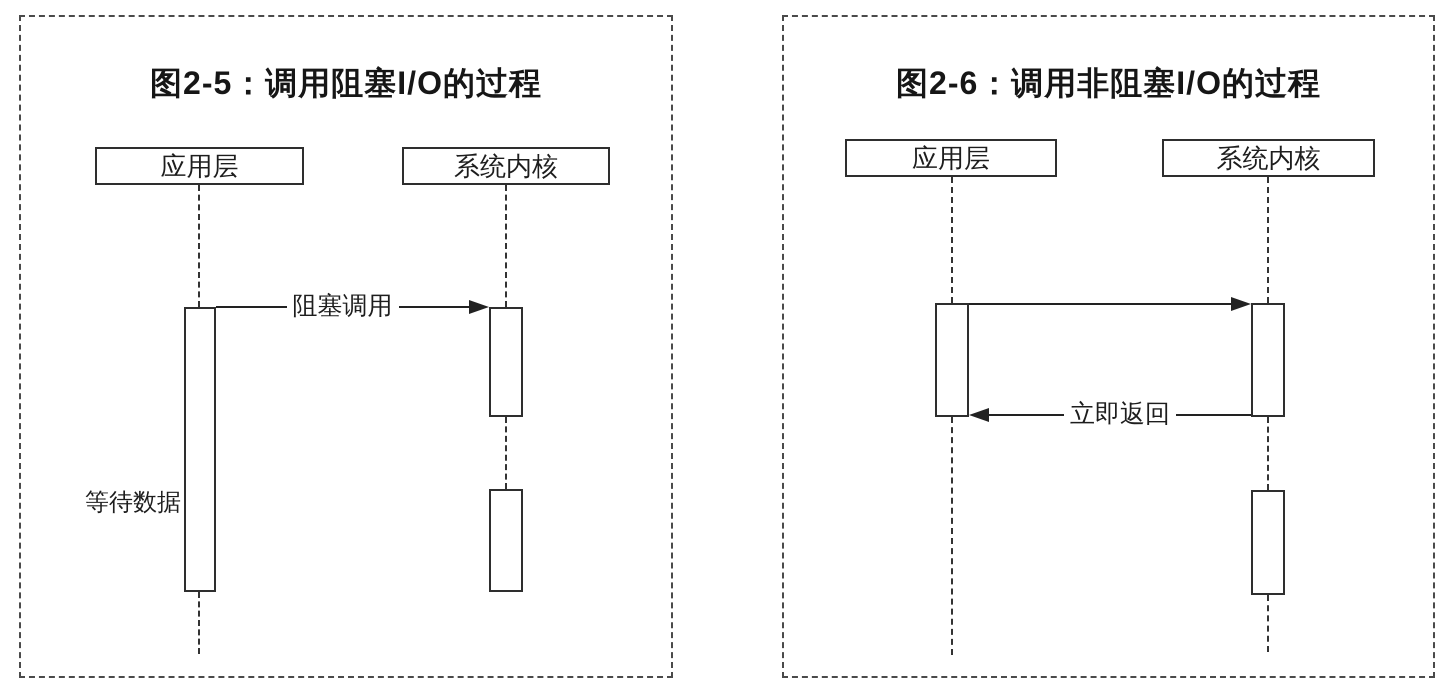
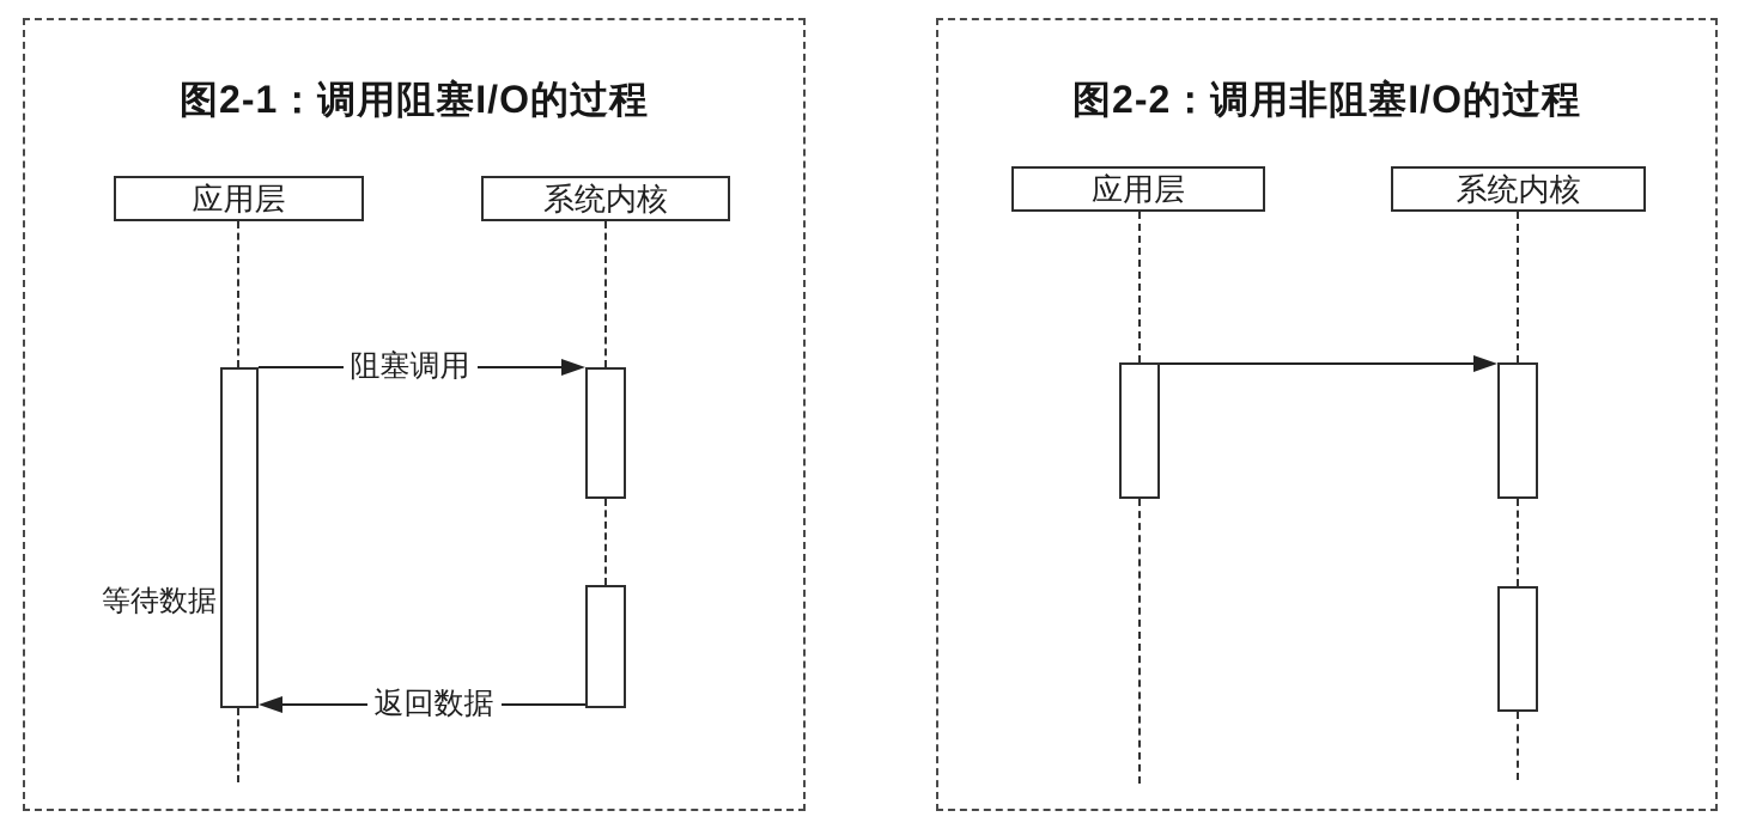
- 图2-5：调用阻塞I/O的过程
+ 图2-1：调用阻塞I/O的过程
  应用层
  系统内核
  阻塞调用
+ 返回数据
  等待数据
- 图2-6：调用非阻塞I/O的过程
+ 图2-2：调用非阻塞I/O的过程
  应用层
  系统内核
- 立即返回
